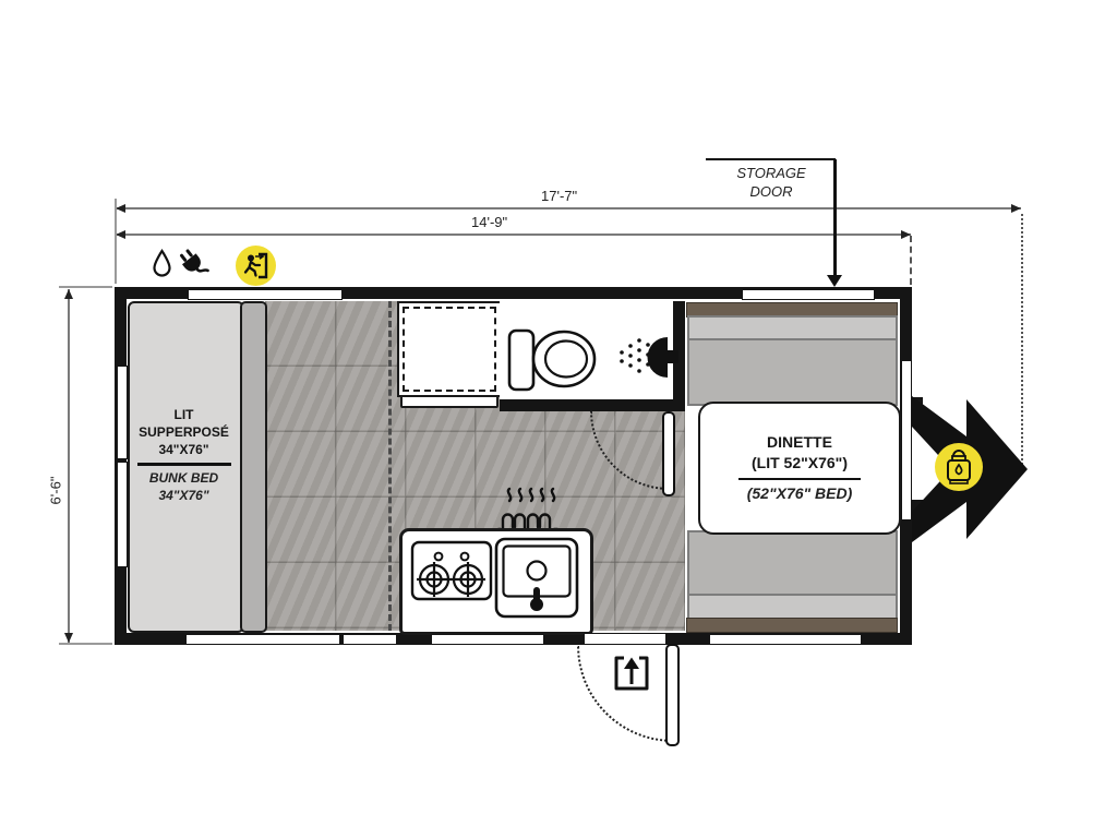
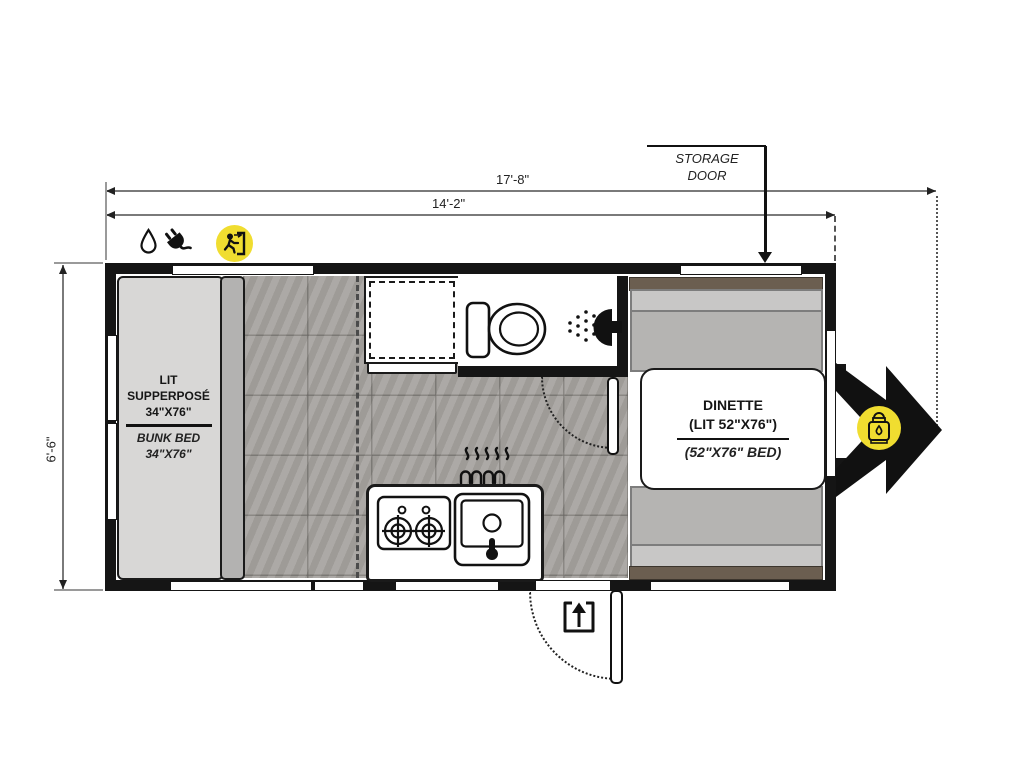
- 17'-7"
+ 17'-8"
- 14'-9"
+ 14'-2"
  STORAGE
  DOOR
  DINETTE
  (LIT 52"X76")
  (52"X76" BED)
  LIT
  SUPPERPOSÉ
  34"X76"
  BUNK BED
  34"X76"
